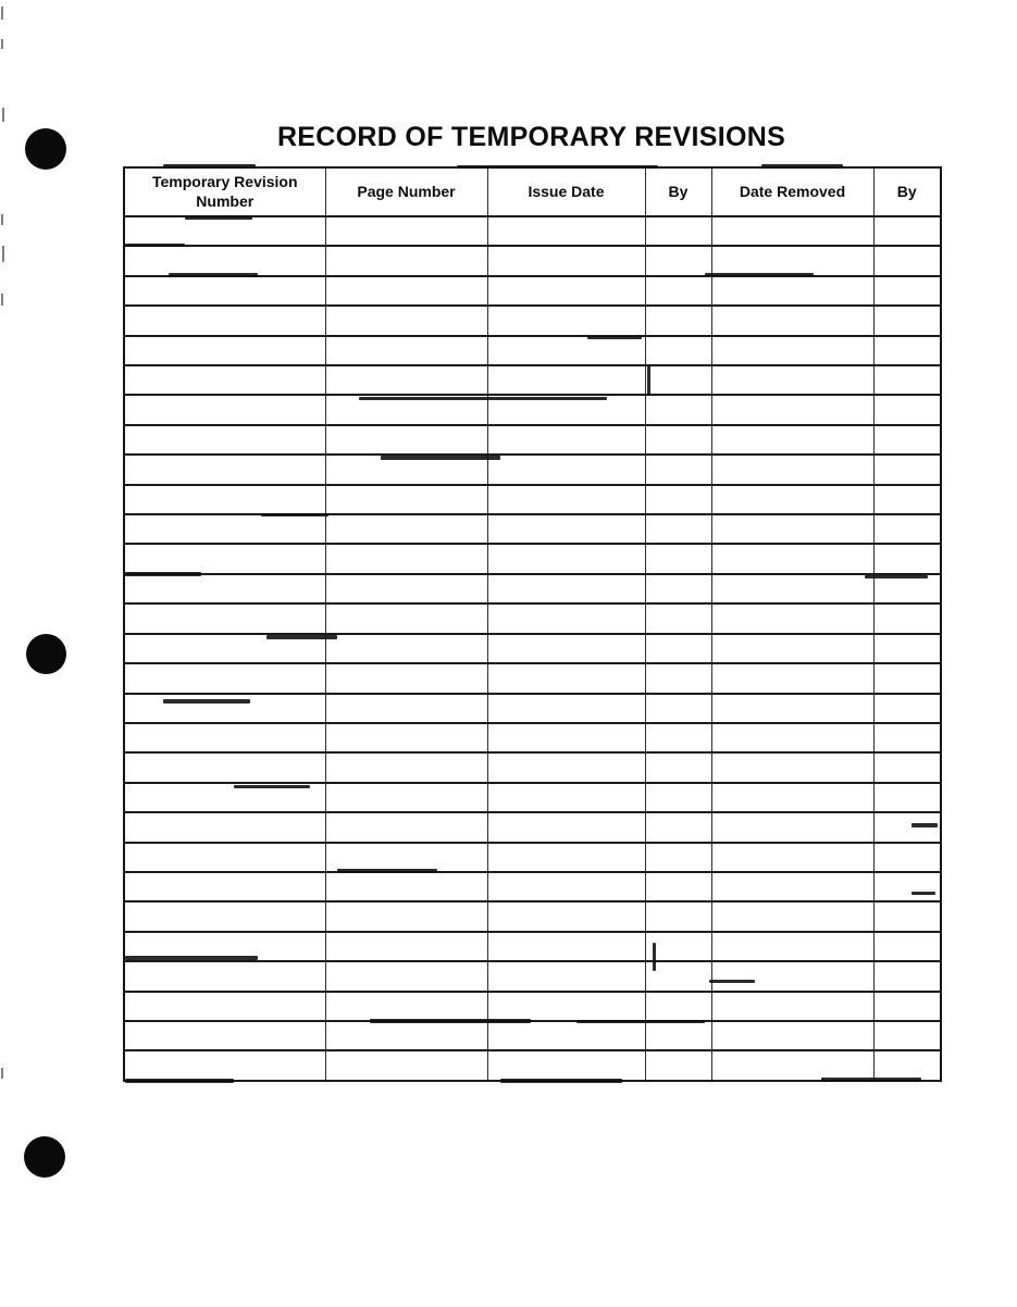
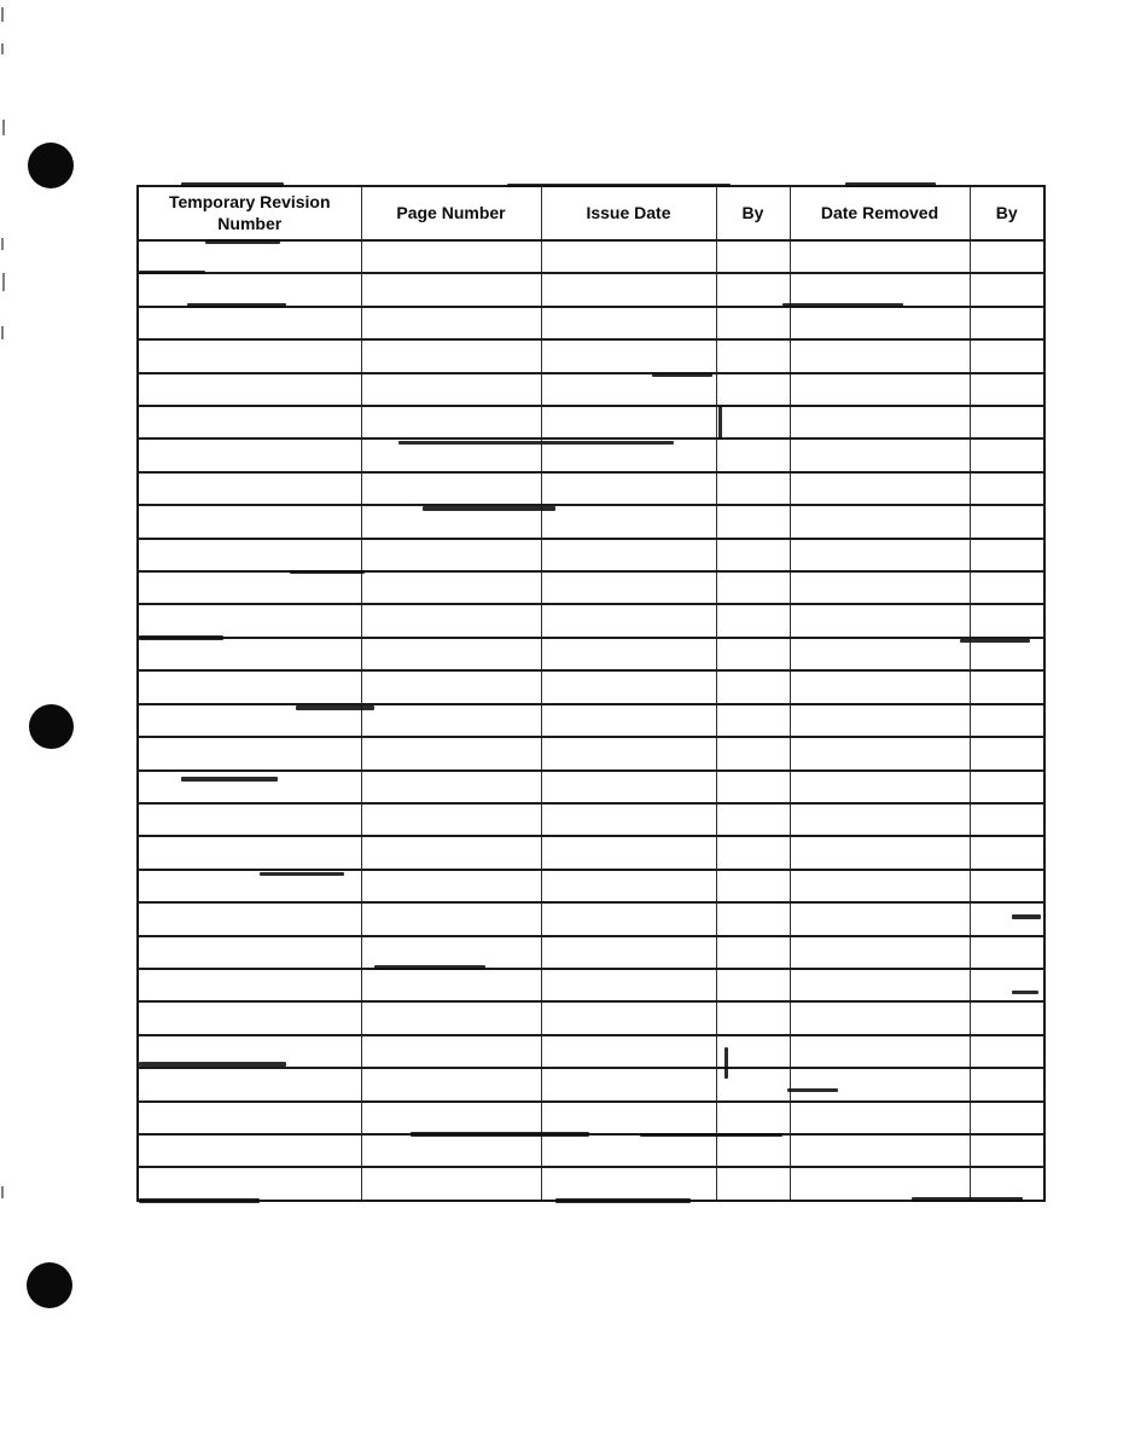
- RECORD OF TEMPORARY REVISIONS
  Temporary Revision Number	Page Number	Issue Date	By	Date Removed	By
